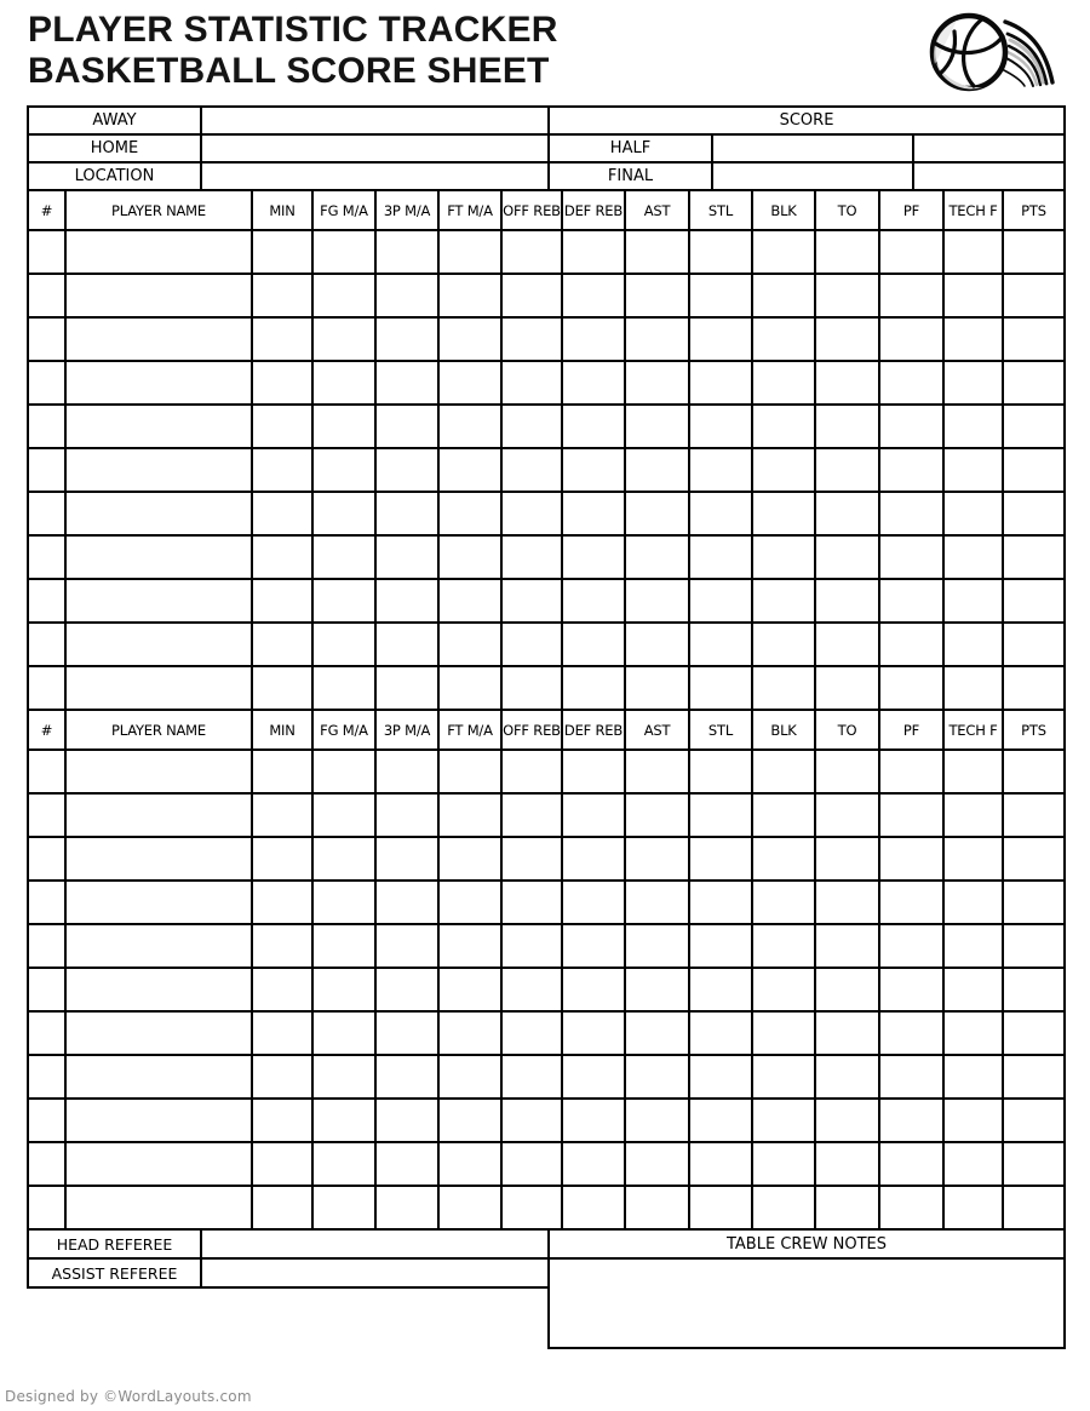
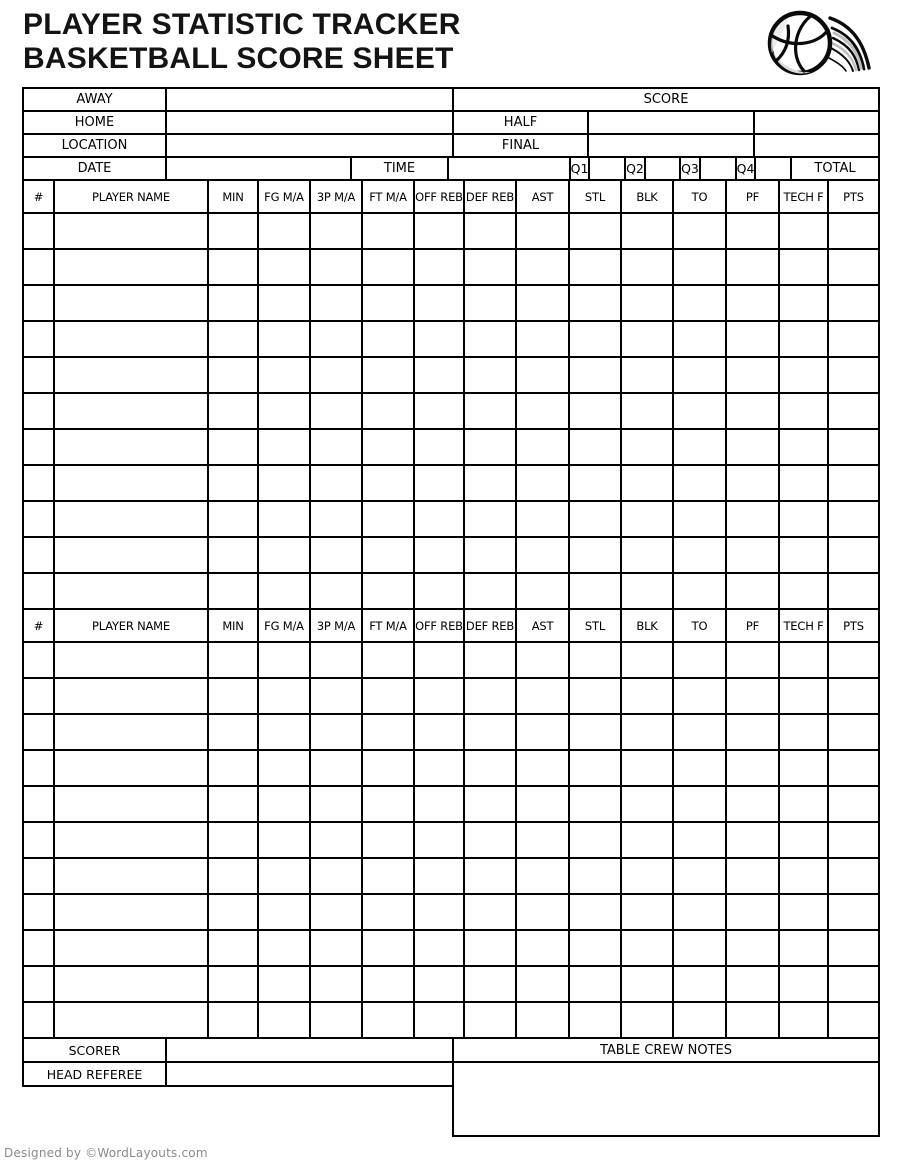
  PLAYER STATISTIC TRACKER
  BASKETBALL SCORE SHEET
  AWAY
  SCORE
  HOME
  HALF
  LOCATION
  FINAL
+ DATE
+ TIME
+ Q1
+ Q2
+ Q3
+ Q4
+ TOTAL
  #	PLAYER NAME	MIN	FG M/A	3P M/A	FT M/A	OFF REB	DEF REB	AST	STL	BLK	TO	PF	TECH F	PTS
  #	PLAYER NAME	MIN	FG M/A	3P M/A	FT M/A	OFF REB	DEF REB	AST	STL	BLK	TO	PF	TECH F	PTS
+ SCORER
  HEAD REFEREE
- ASSIST REFEREE
  TABLE CREW NOTES
  Designed by ©WordLayouts.com
